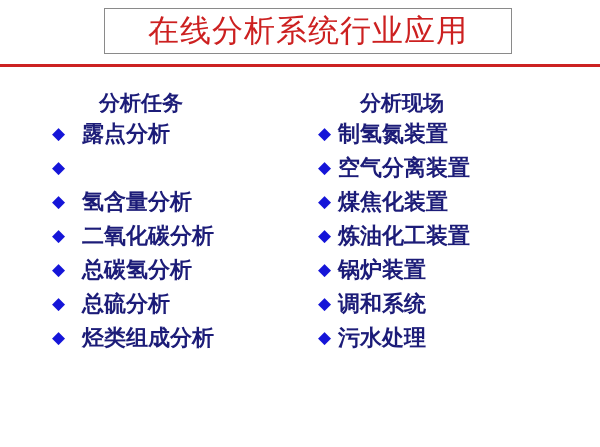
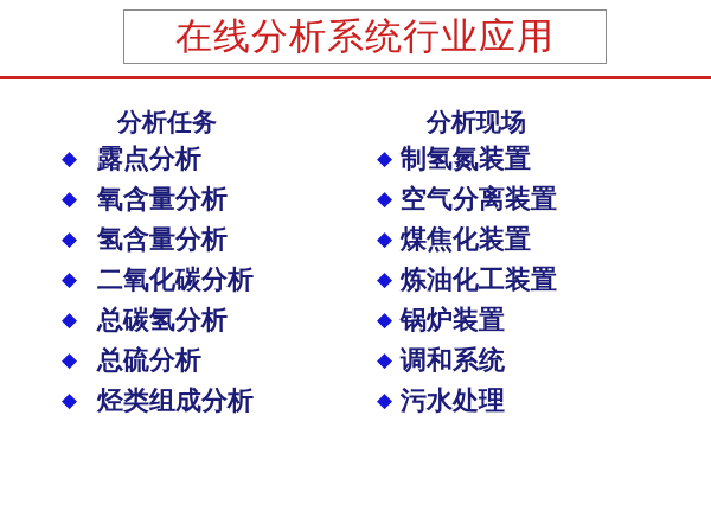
  在线分析系统行业应用
  分析任务
  ◆
  露点分析
  ◆
+ 氧含量分析
  ◆
  氢含量分析
  ◆
  二氧化碳分析
  ◆
  总碳氢分析
  ◆
  总硫分析
  ◆
  烃类组成分析
  分析现场
  ◆
  制氢氮装置
  ◆
  空气分离装置
  ◆
  煤焦化装置
  ◆
  炼油化工装置
  ◆
  锅炉装置
  ◆
  调和系统
  ◆
  污水处理
